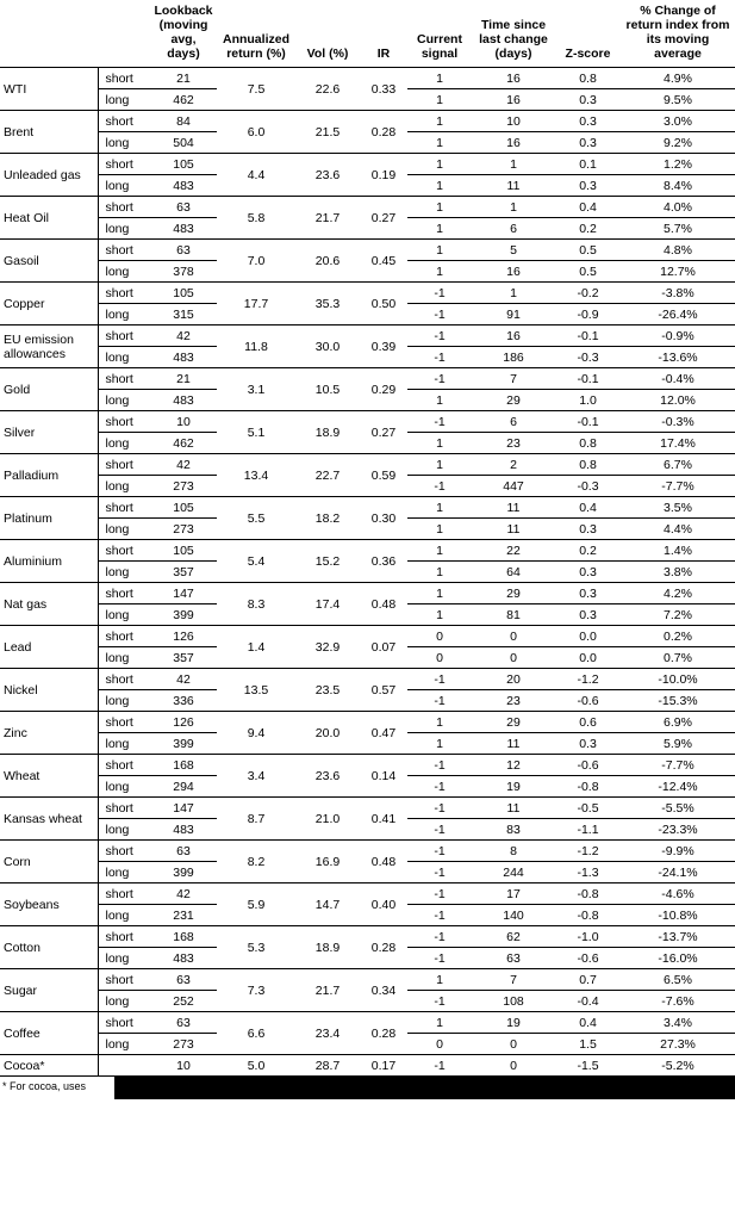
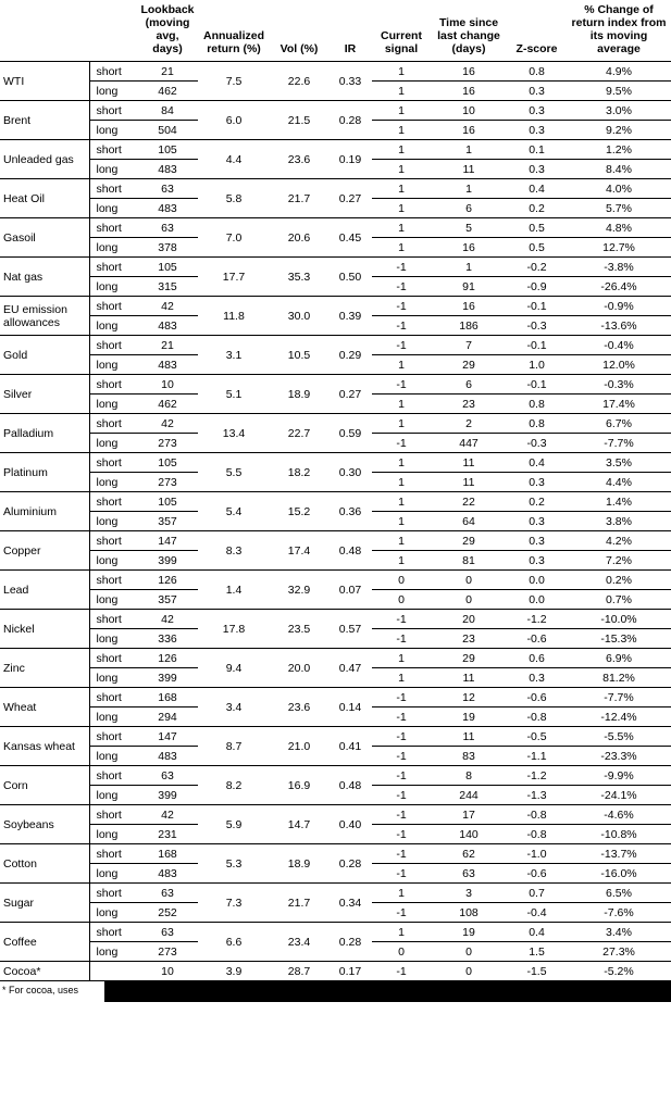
  		Lookback (moving avg, days)	Annualized return (%)	Vol (%)	IR	Current signal	Time since last change (days)	Z-score	% Change of return index from its moving average
  WTI	short	21	7.5	22.6	0.33	1	16	0.8	4.9%
  long	462	1	16	0.3	9.5%
  Brent	short	84	6.0	21.5	0.28	1	10	0.3	3.0%
  long	504	1	16	0.3	9.2%
  Unleaded gas	short	105	4.4	23.6	0.19	1	1	0.1	1.2%
  long	483	1	11	0.3	8.4%
  Heat Oil	short	63	5.8	21.7	0.27	1	1	0.4	4.0%
  long	483	1	6	0.2	5.7%
  Gasoil	short	63	7.0	20.6	0.45	1	5	0.5	4.8%
  long	378	1	16	0.5	12.7%
- Copper	short	105	17.7	35.3	0.50	-1	1	-0.2	-3.8%
+ Nat gas	short	105	17.7	35.3	0.50	-1	1	-0.2	-3.8%
  long	315	-1	91	-0.9	-26.4%
  EU emission allowances	short	42	11.8	30.0	0.39	-1	16	-0.1	-0.9%
  long	483	-1	186	-0.3	-13.6%
  Gold	short	21	3.1	10.5	0.29	-1	7	-0.1	-0.4%
  long	483	1	29	1.0	12.0%
  Silver	short	10	5.1	18.9	0.27	-1	6	-0.1	-0.3%
  long	462	1	23	0.8	17.4%
  Palladium	short	42	13.4	22.7	0.59	1	2	0.8	6.7%
  long	273	-1	447	-0.3	-7.7%
  Platinum	short	105	5.5	18.2	0.30	1	11	0.4	3.5%
  long	273	1	11	0.3	4.4%
  Aluminium	short	105	5.4	15.2	0.36	1	22	0.2	1.4%
  long	357	1	64	0.3	3.8%
- Nat gas	short	147	8.3	17.4	0.48	1	29	0.3	4.2%
+ Copper	short	147	8.3	17.4	0.48	1	29	0.3	4.2%
  long	399	1	81	0.3	7.2%
  Lead	short	126	1.4	32.9	0.07	0	0	0.0	0.2%
  long	357	0	0	0.0	0.7%
- Nickel	short	42	13.5	23.5	0.57	-1	20	-1.2	-10.0%
+ Nickel	short	42	17.8	23.5	0.57	-1	20	-1.2	-10.0%
  long	336	-1	23	-0.6	-15.3%
  Zinc	short	126	9.4	20.0	0.47	1	29	0.6	6.9%
- long	399	1	11	0.3	5.9%
+ long	399	1	11	0.3	81.2%
  Wheat	short	168	3.4	23.6	0.14	-1	12	-0.6	-7.7%
  long	294	-1	19	-0.8	-12.4%
  Kansas wheat	short	147	8.7	21.0	0.41	-1	11	-0.5	-5.5%
  long	483	-1	83	-1.1	-23.3%
  Corn	short	63	8.2	16.9	0.48	-1	8	-1.2	-9.9%
  long	399	-1	244	-1.3	-24.1%
  Soybeans	short	42	5.9	14.7	0.40	-1	17	-0.8	-4.6%
  long	231	-1	140	-0.8	-10.8%
  Cotton	short	168	5.3	18.9	0.28	-1	62	-1.0	-13.7%
  long	483	-1	63	-0.6	-16.0%
- Sugar	short	63	7.3	21.7	0.34	1	7	0.7	6.5%
+ Sugar	short	63	7.3	21.7	0.34	1	3	0.7	6.5%
  long	252	-1	108	-0.4	-7.6%
  Coffee	short	63	6.6	23.4	0.28	1	19	0.4	3.4%
  long	273	0	0	1.5	27.3%
- Cocoa*		10	5.0	28.7	0.17	-1	0	-1.5	-5.2%
+ Cocoa*		10	3.9	28.7	0.17	-1	0	-1.5	-5.2%
  * For cocoa, uses
